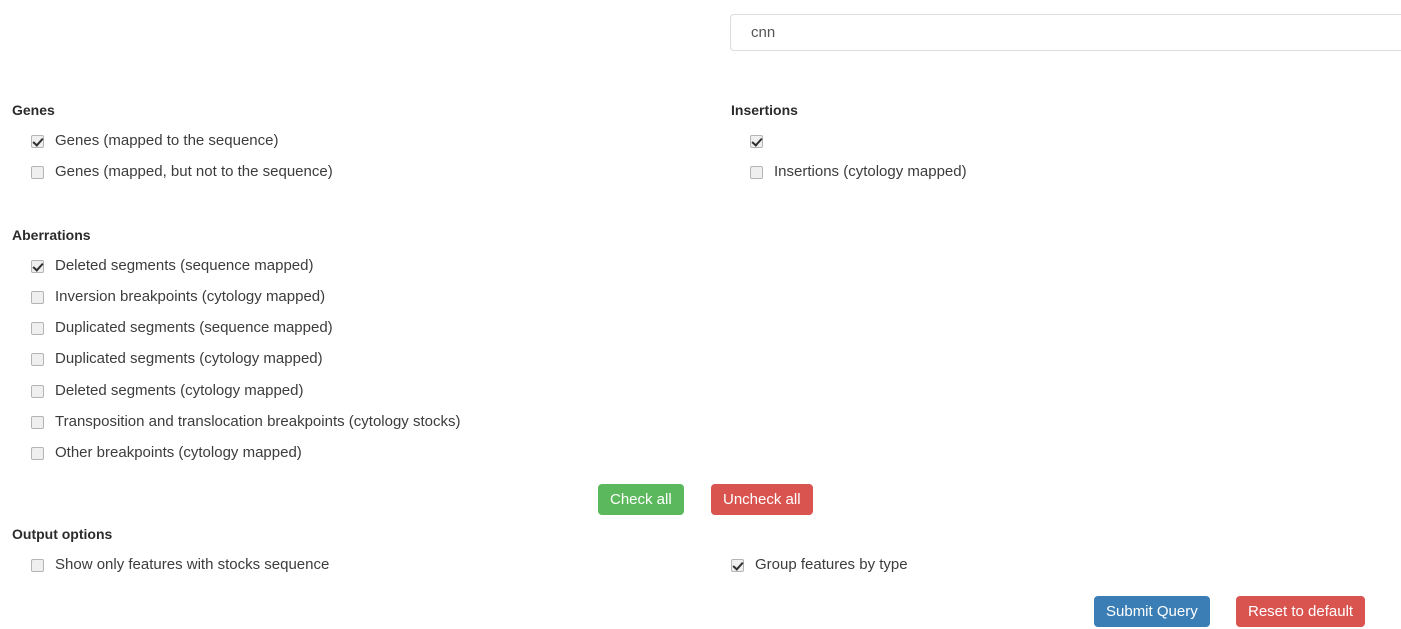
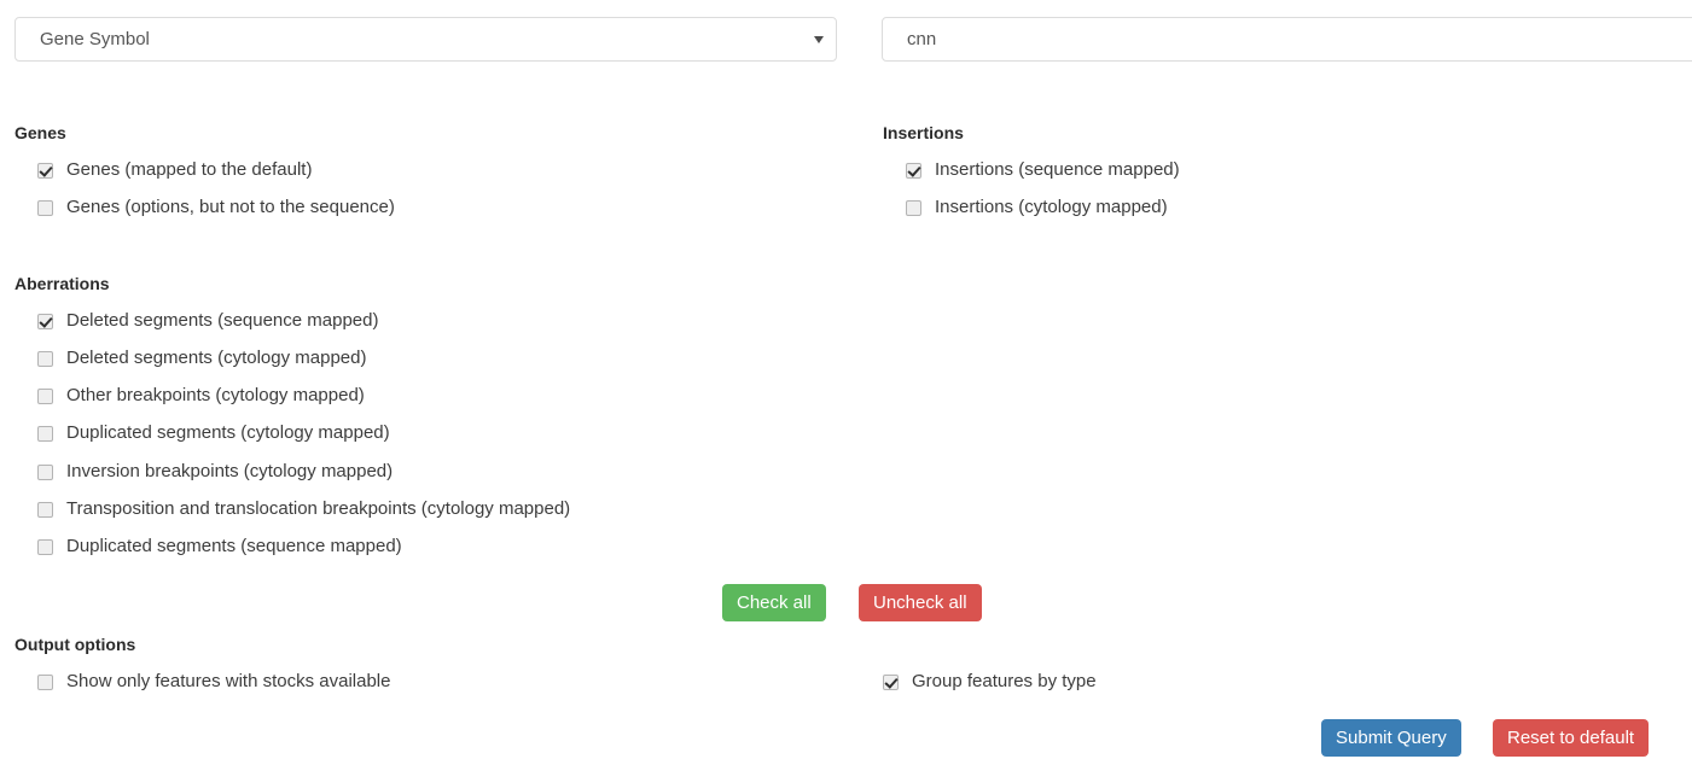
+ Gene Symbol
  cnn
  Genes
- Genes (mapped to the sequence)
+ Genes (mapped to the default)
- Genes (mapped, but not to the sequence)
+ Genes (options, but not to the sequence)
  Insertions
+ Insertions (sequence mapped)
  Insertions (cytology mapped)
  Aberrations
  Deleted segments (sequence mapped)
- Inversion breakpoints (cytology mapped)
+ Deleted segments (cytology mapped)
- Duplicated segments (sequence mapped)
+ Other breakpoints (cytology mapped)
  Duplicated segments (cytology mapped)
- Deleted segments (cytology mapped)
+ Inversion breakpoints (cytology mapped)
- Transposition and translocation breakpoints (cytology stocks)
+ Transposition and translocation breakpoints (cytology mapped)
- Other breakpoints (cytology mapped)
+ Duplicated segments (sequence mapped)
  Check all
  Uncheck all
  Output options
- Show only features with stocks sequence
+ Show only features with stocks available
  Group features by type
  Submit Query
  Reset to default
